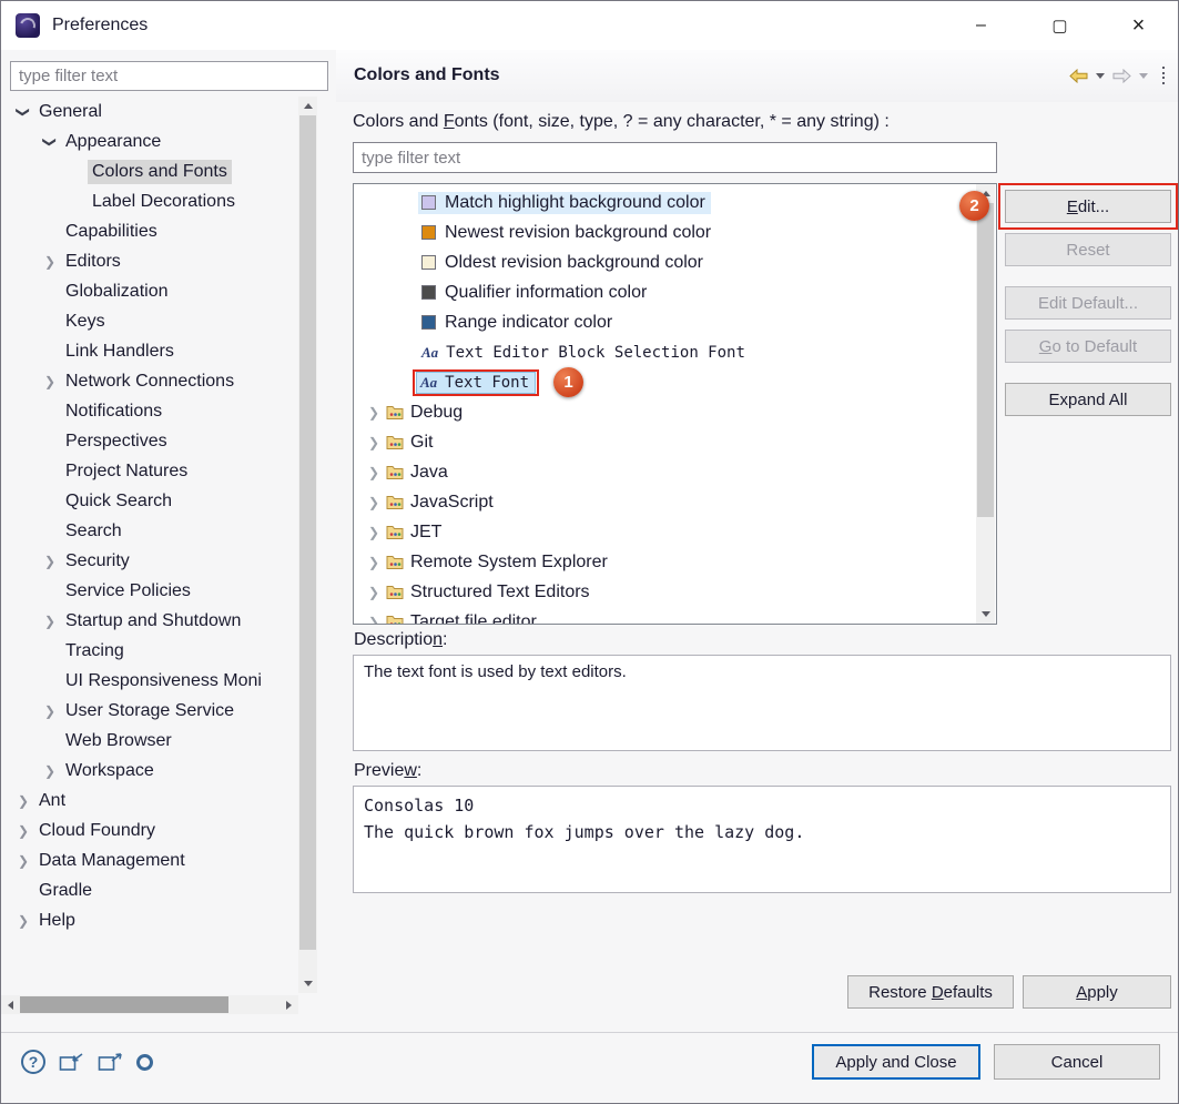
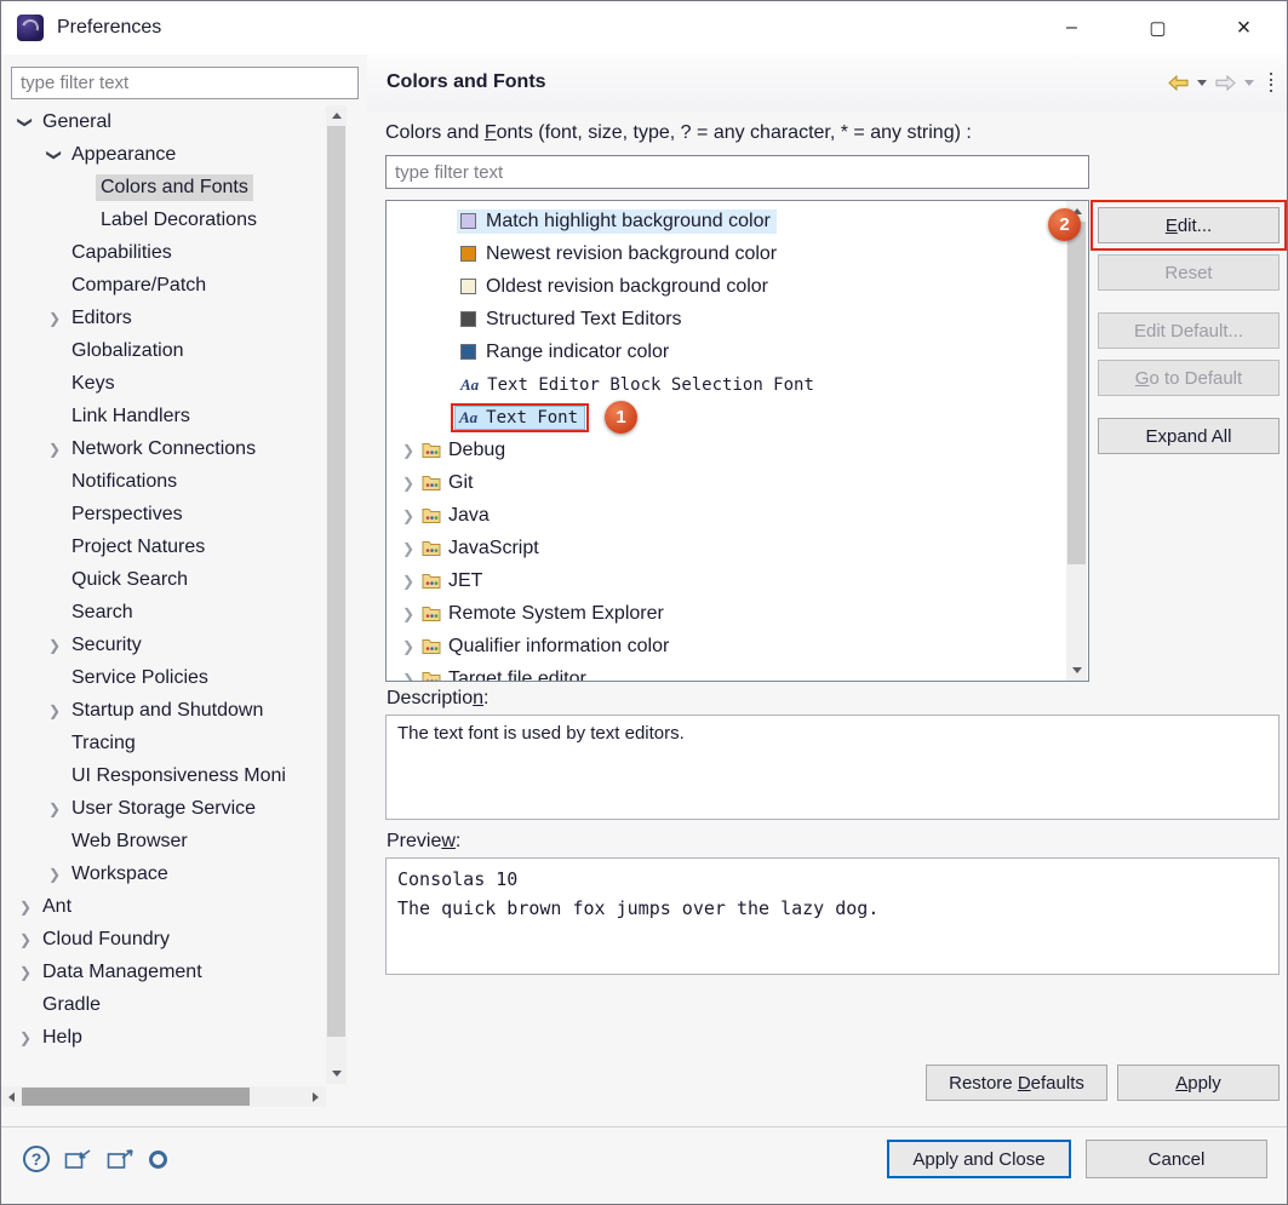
  Preferences
  –
  ▢
  ×
  type filter text
  General
  Appearance
  Colors and Fonts
  Label Decorations
  Capabilities
+ Compare/Patch
  ❯
  Editors
  Globalization
  Keys
  Link Handlers
  ❯
  Network Connections
  Notifications
  Perspectives
  Project Natures
  Quick Search
  Search
  ❯
  Security
  Service Policies
  ❯
  Startup and Shutdown
  Tracing
  UI Responsiveness Moni
  ❯
  User Storage Service
  Web Browser
  ❯
  Workspace
  ❯
  Ant
  ❯
  Cloud Foundry
  ❯
  Data Management
  Gradle
  ❯
  Help
  Colors and Fonts
  Colors and Fonts (font, size, type, ? = any character, * = any string) :
  type filter text
  Match highlight background color
  Newest revision background color
  Oldest revision background color
- Qualifier information color
+ Structured Text Editors
  Range indicator color
  Aa
  Text Editor Block Selection Font
  Aa
  Text Font
  1
  ❯
  Debug
  ❯
  Git
  ❯
  Java
  ❯
  JavaScript
  ❯
  JET
  ❯
  Remote System Explorer
  ❯
- Structured Text Editors
+ Qualifier information color
  ❯
  Target file editor
  2
  Edit...
  Reset
  Edit Default...
  Go to Default
  Expand All
  Description:
  The text font is used by text editors.
  Preview:
  Consolas 10
  The quick brown fox jumps over the lazy dog.
  Restore Defaults
  Apply
  ?
  Apply and Close
  Cancel
